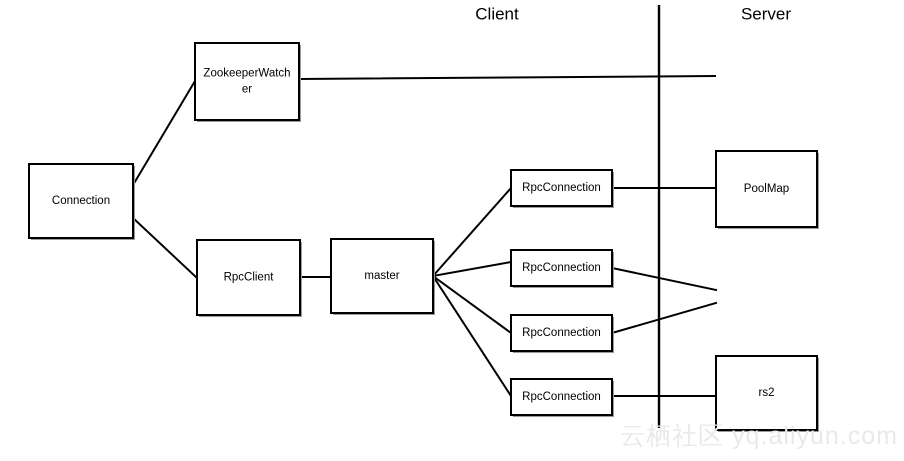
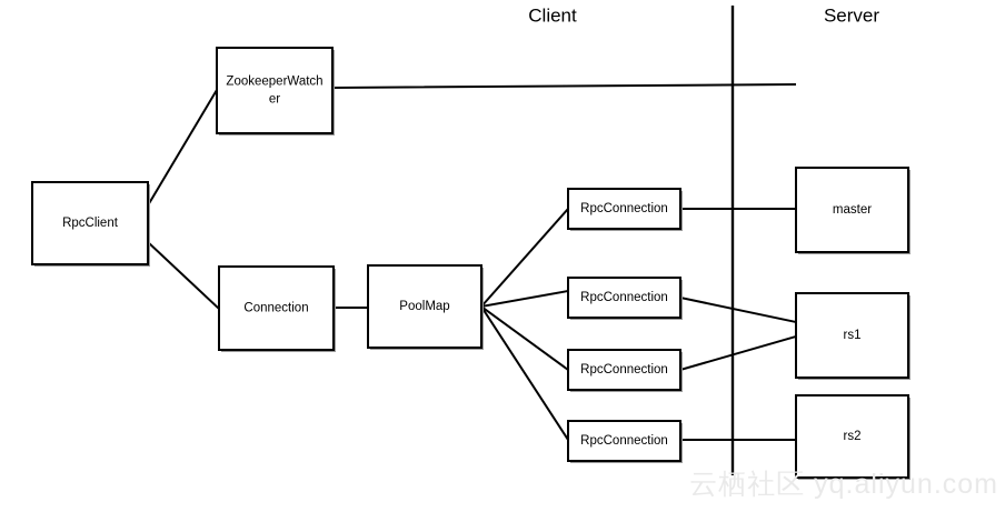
- Connection
+ RpcClient
  ZookeeperWatch
  er
- RpcClient
+ Connection
- master
+ PoolMap
  RpcConnection
  RpcConnection
  RpcConnection
  RpcConnection
- PoolMap
+ master
+ rs1
  rs2
  Client
  Server
  云栖社区 yq.aliyun.com
